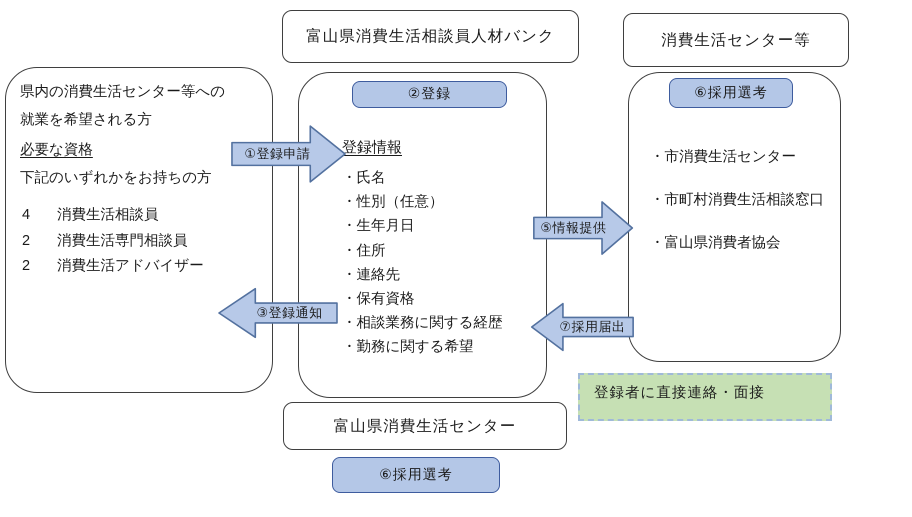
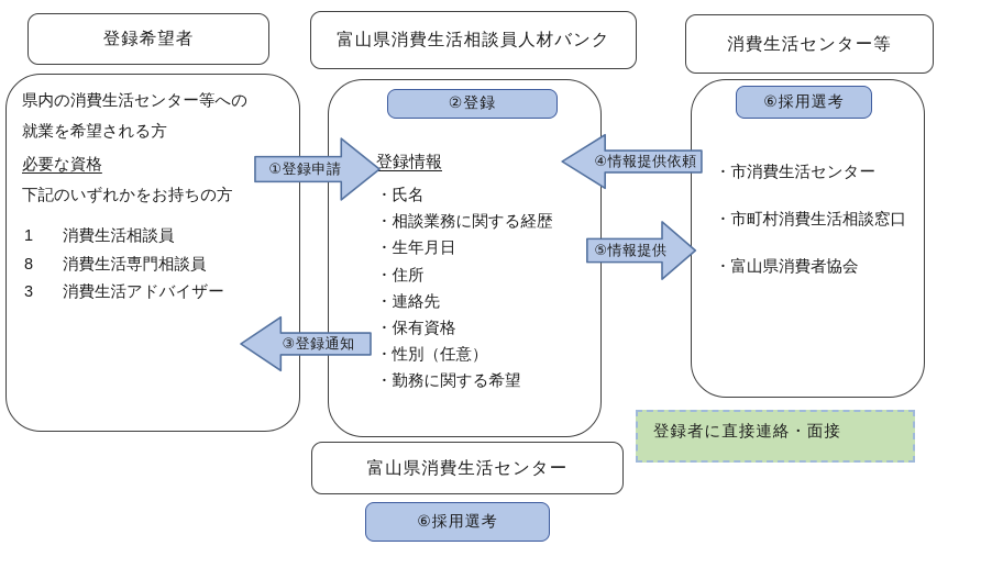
+ 登録希望者
  富山県消費生活相談員人材バンク
  消費生活センター等
  県内の消費生活センター等への
  就業を希望される方
  必要な資格
  下記のいずれかをお持ちの方
- 4 消費生活相談員
+ 1 消費生活相談員
- 2 消費生活専門相談員
+ 8 消費生活専門相談員
- 2 消費生活アドバイザー
+ 3 消費生活アドバイザー
  ②登録
  登録情報
  ・氏名
- ・性別（任意）
+ ・相談業務に関する経歴
  ・生年月日
  ・住所
  ・連絡先
  ・保有資格
- ・相談業務に関する経歴
+ ・性別（任意）
  ・勤務に関する希望
  ⑥採用選考
  ・市消費生活センター
  ・市町村消費生活相談窓口
  ・富山県消費者協会
  ①登録申請
  ③登録通知
+ ④情報提供依頼
  ⑤情報提供
- ⑦採用届出
  富山県消費生活センター
  ⑥採用選考
  登録者に直接連絡・面接
